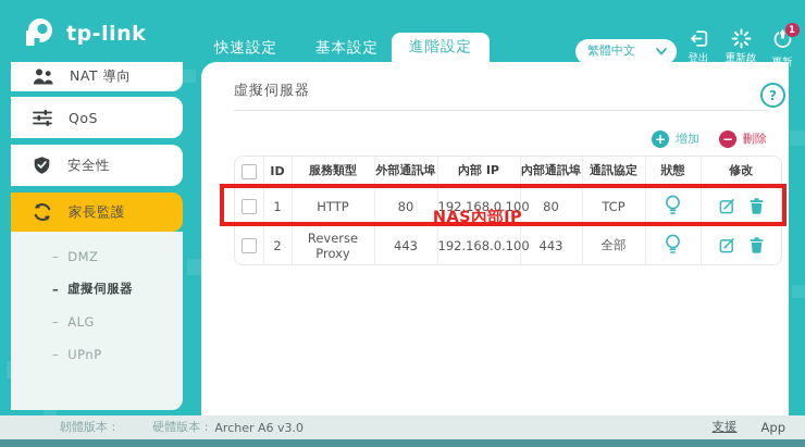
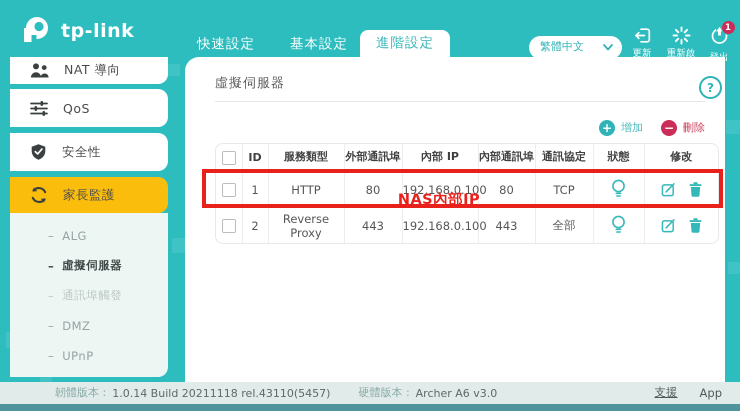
  tp-link
  快速設定
  基本設定
  進階設定
  繁體中文
- 登出
+ 更新
  重新啟
  1
- 更新
+ 登出
  NAT 導向
  QoS
  安全性
  家長監護
- DMZ
+ ALG
  虛擬伺服器
+ 通訊埠觸發
- ALG
+ DMZ
  UPnP
  虛擬伺服器
  ?
  +
  增加
  −
  刪除
  	ID	服務類型	外部通訊埠	內部 IP	內部通訊埠	通訊協定	狀態	修改
  	1	HTTP	80	192.168.0.10	80	TCP
  	2	Reverse Proxy	443	192.168.0.100	443	全部
  NAS內部IP
  韌體版本 :
+ 1.0.14 Build 20211118 rel.43110(5457)
  硬體版本 :
  Archer A6 v3.0
  支援
  App
